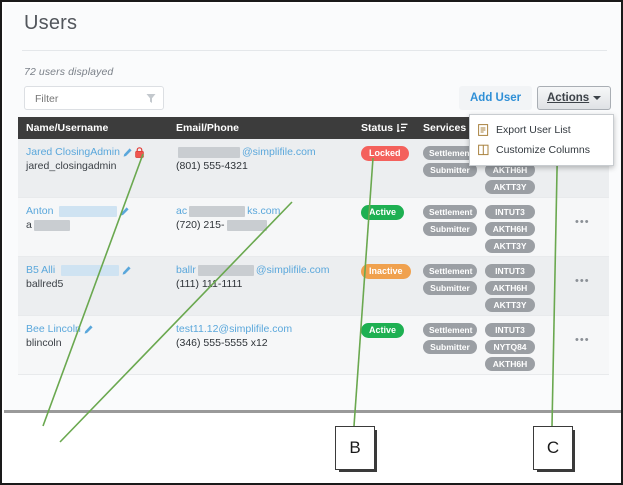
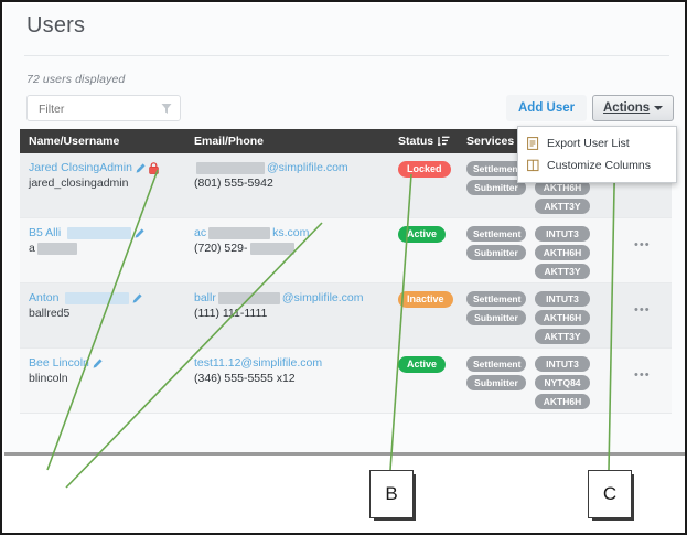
  Users
  72 users displayed
  Filter
  Add User
  Actions
  Name/Username
  Email/Phone
  Status
  Services
  Jared ClosingAdmin
  jared_closingadmin
  @simplifile.com
- (801) 555-4321
+ (801) 555-5942
  Locked
  Settlemen
  Submitter
  AKTH6H
  AKTT3Y
- Anton
+ B5 Alli
  a
  ac
  ks.com
- (720) 215-
+ (720) 529-
  Active
  Settlement
  Submitter
  INTUT3
  AKTH6H
  AKTT3Y
  •••
- B5 Alli
+ Anton
  ballred5
  ballr
  @simplifile.com
  (111) 111-1111
  Inactive
  Settlement
  Submitter
  INTUT3
  AKTH6H
  AKTT3Y
  •••
  Bee Lincol
  blincoln
  test11.12@simplifile.com
  (346) 555-5555 x12
  Active
  Settlement
  Submitter
  INTUT3
  NYTQ84
  AKTH6H
  •••
  Export User List
  Customize Columns
  B
  C
